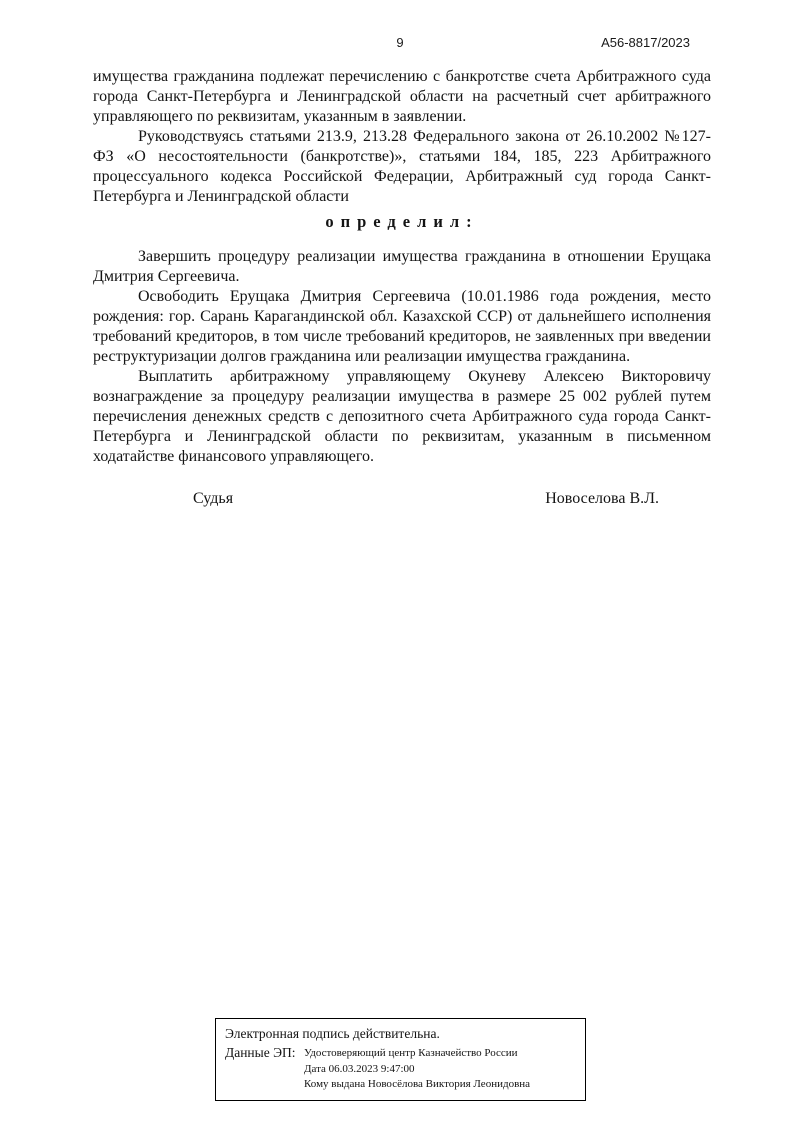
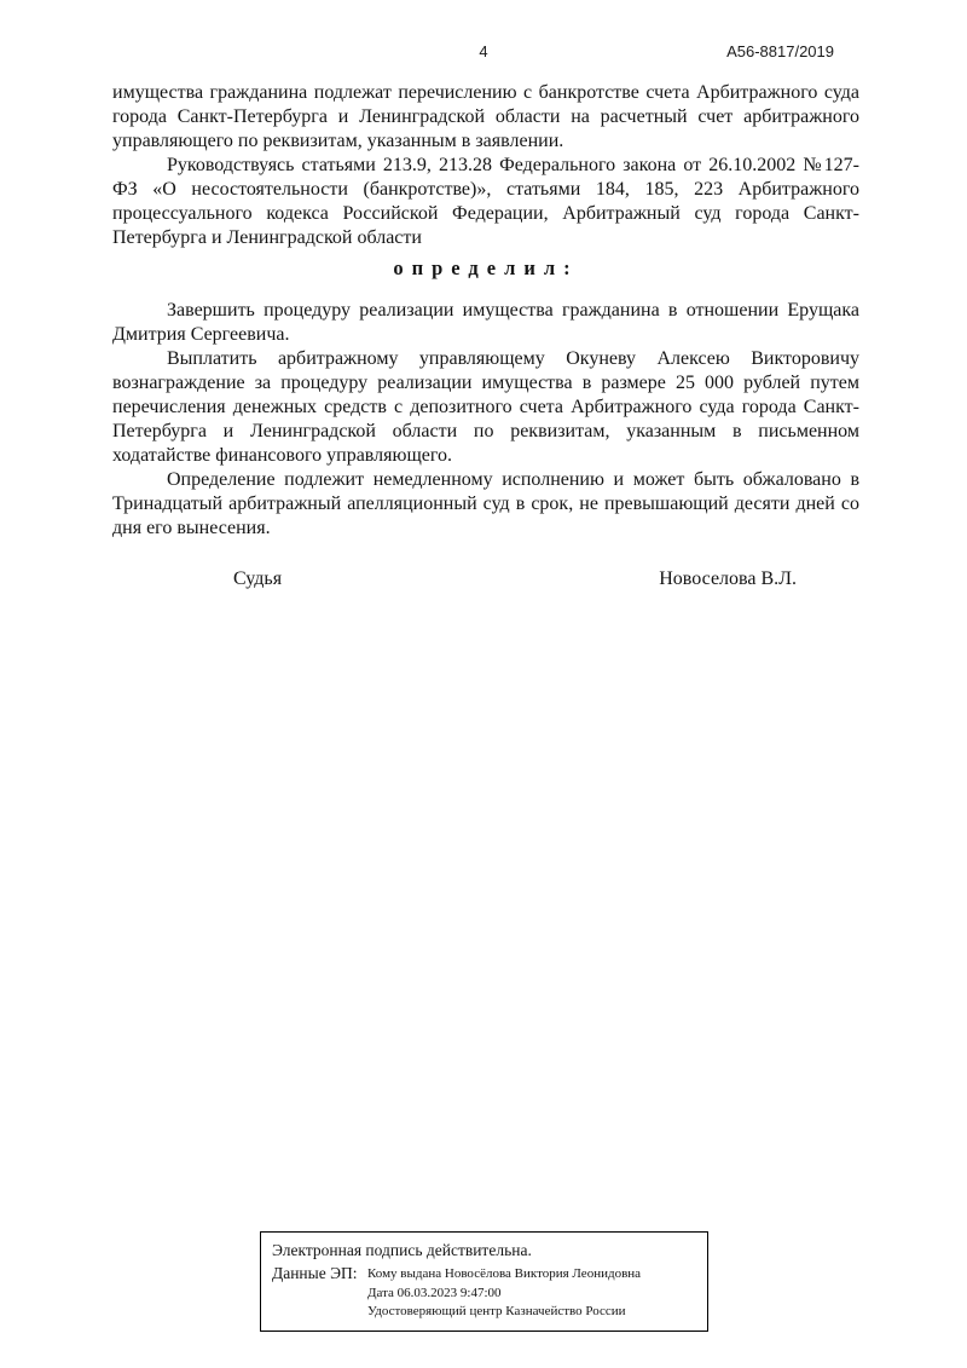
- 9
+ 4
- А56-8817/2023
+ А56-8817/2019
  имущества гражданина подлежат перечислению с банкротстве счета Арбитражного суда города Санкт-Петербурга и Ленинградской области на расчетный счет арбитражного управляющего по реквизитам, указанным в заявлении.
  Руководствуясь статьями 213.9, 213.28 Федерального закона от 26.10.2002 №127-ФЗ «О несостоятельности (банкротстве)», статьями 184, 185, 223 Арбитражного процессуального кодекса Российской Федерации, Арбитражный суд города Санкт-Петербурга и Ленинградской области
  определил:
  Завершить процедуру реализации имущества гражданина в отношении Ерущака Дмитрия Сергеевича.
- Освободить Ерущака Дмитрия Сергеевича (10.01.1986 года рождения, место рождения: гор. Сарань Карагандинской обл. Казахской ССР) от дальнейшего исполнения требований кредиторов, в том числе требований кредиторов, не заявленных при введении реструктуризации долгов гражданина или реализации имущества гражданина.
- Выплатить арбитражному управляющему Окуневу Алексею Викторовичу вознаграждение за процедуру реализации имущества в размере 25 002 рублей путем перечисления денежных средств с депозитного счета Арбитражного суда города Санкт-Петербурга и Ленинградской области по реквизитам, указанным в письменном ходатайстве финансового управляющего.
+ Выплатить арбитражному управляющему Окуневу Алексею Викторовичу вознаграждение за процедуру реализации имущества в размере 25 000 рублей путем перечисления денежных средств с депозитного счета Арбитражного суда города Санкт-Петербурга и Ленинградской области по реквизитам, указанным в письменном ходатайстве финансового управляющего.
+ Определение подлежит немедленному исполнению и может быть обжаловано в Тринадцатый арбитражный апелляционный суд в срок, не превышающий десяти дней со дня его вынесения.
  Судья
  Новоселова В.Л.
  Электронная подпись действительна.
  Данные ЭП:
- Удостоверяющий центр Казначейство России
+ Кому выдана Новосёлова Виктория Леонидовна
  Дата 06.03.2023 9:47:00
- Кому выдана Новосёлова Виктория Леонидовна
+ Удостоверяющий центр Казначейство России
